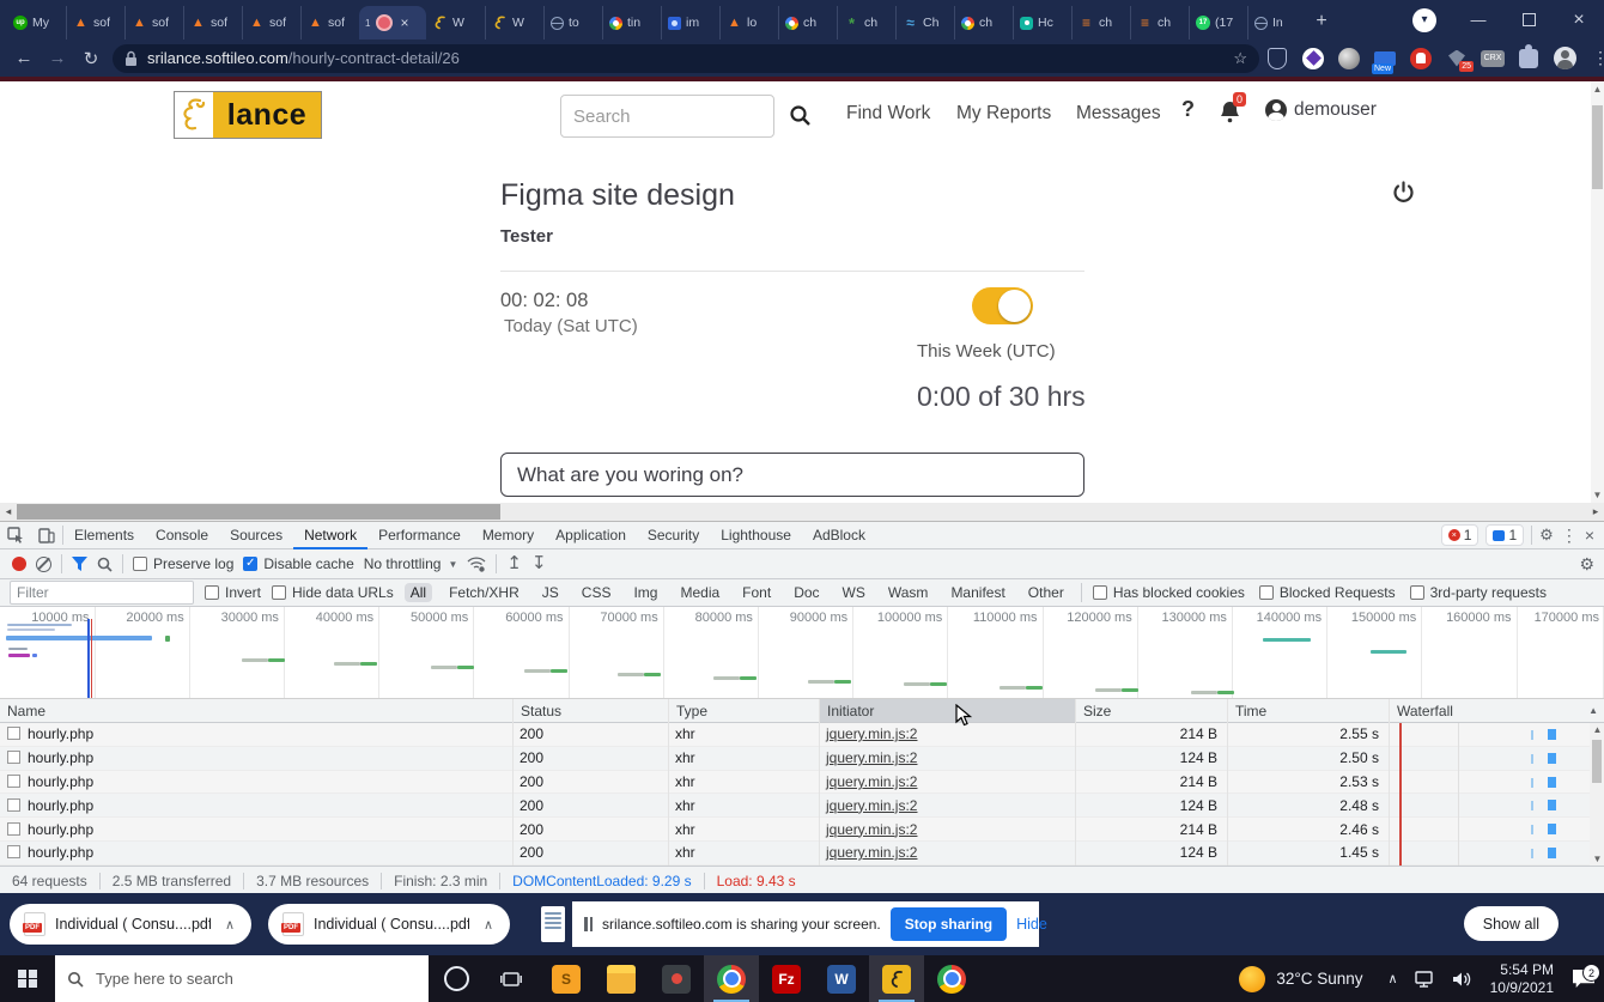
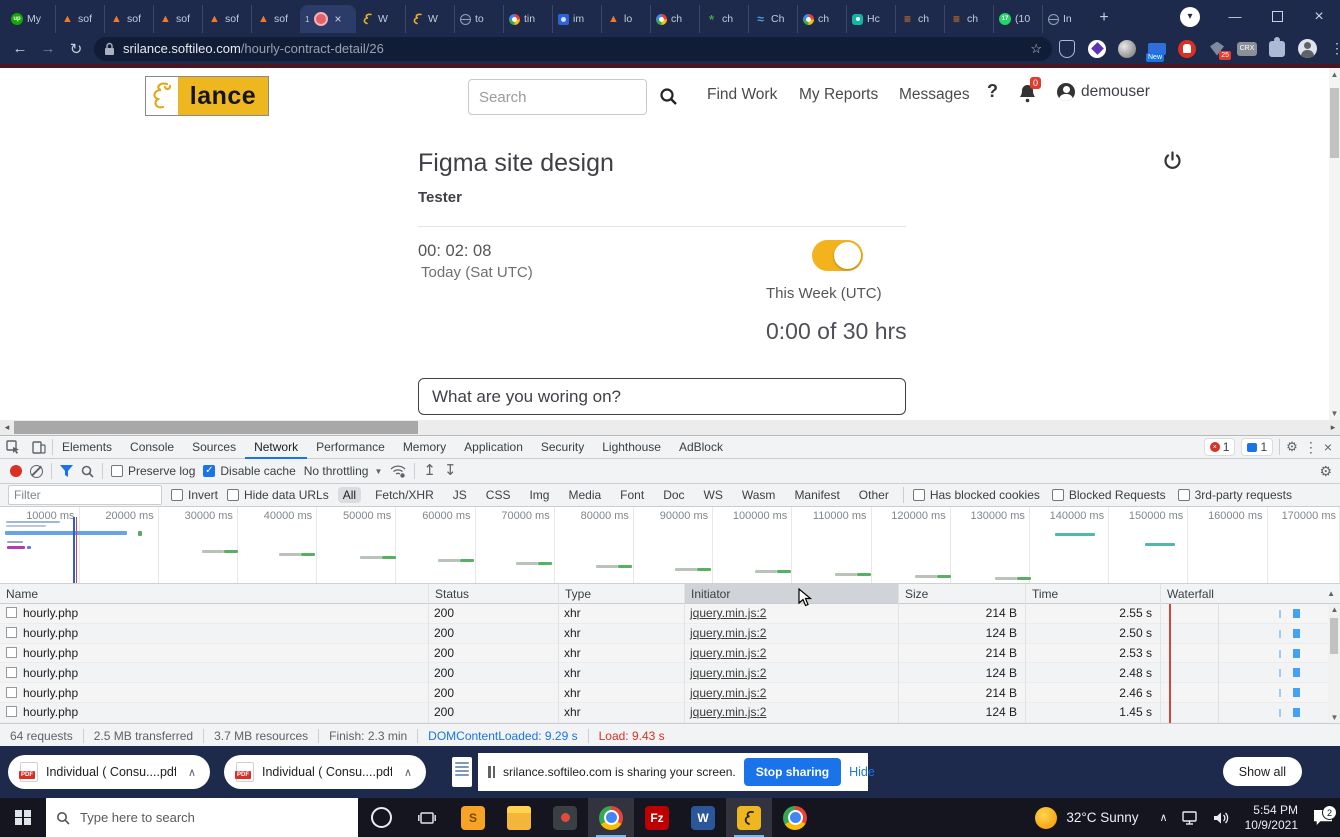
  My
  ▲
  sof
  ▲
  sof
  ▲
  sof
  ▲
  sof
  ▲
  sof
  1
  ×
  W
  W
  to
  tin
  im
  ▲
  lo
  ch
  *
  ch
  ≈
  Ch
  ch
  Hc
  ≡
  ch
  ≡
  ch
- (17
+ (10
  In
  +
  ▾
  —
  ×
  ←
  →
  ↻
  srilance.softileo.com
  /hourly-contract-detail/26
  ☆
  ⋮
  lance
  Search
  Find Work
  My Reports
  Messages
  ?
  0
  demouser
  Figma site design
  Tester
  00: 02: 08
  Today (Sat UTC)
  This Week (UTC)
  0:00 of 30 hrs
  What are you woring on?
  ▲
  ▼
  ◂
  ▸
  Elements
  Console
  Sources
  Network
  Performance
  Memory
  Application
  Security
  Lighthouse
  AdBlock
  1
  1
  ⚙
  ⋮
  ×
  Preserve log
  ✓
  Disable cache
  No throttling
  ▼
  ↥
  ↧
  ⚙
  Filter
  Invert
  Hide data URLs
  All
  Fetch/XHR
  JS
  CSS
  Img
  Media
  Font
  Doc
  WS
  Wasm
  Manifest
  Other
  Has blocked cookies
  Blocked Requests
  3rd-party requests
  10000 ms
  20000 ms
  30000 ms
  40000 ms
  50000 ms
  60000 ms
  70000 ms
  80000 ms
  90000 ms
  100000 ms
  110000 ms
  120000 ms
  130000 ms
  140000 ms
  150000 ms
  160000 ms
  170000 ms
  Name
  Status
  Type
  Initiator
  Size
  Time
  Waterfall
  ▲
  hourly.php
  200
  xhr
  jquery.min.js:2
  214 B
  2.55 s
  hourly.php
  200
  xhr
  jquery.min.js:2
  124 B
  2.50 s
  hourly.php
  200
  xhr
  jquery.min.js:2
  214 B
  2.53 s
  hourly.php
  200
  xhr
  jquery.min.js:2
  124 B
  2.48 s
  hourly.php
  200
  xhr
  jquery.min.js:2
  214 B
  2.46 s
  hourly.php
  200
  xhr
  jquery.min.js:2
  124 B
  1.45 s
  ▲
  ▼
  64 requests
  2.5 MB transferred
  3.7 MB resources
  Finish: 2.3 min
  DOMContentLoaded: 9.29 s
  Load: 9.43 s
  Individual ( Consu....pdf
  ∧
  Individual ( Consu....pdf
  ∧
  srilance.softileo.com is sharing your screen.
  Stop sharing
  Hide
  Show all
  Type here to search
  S
  Fz
  W
  32°C Sunny
  ∧
  5:54 PM
  10/9/2021
  2
